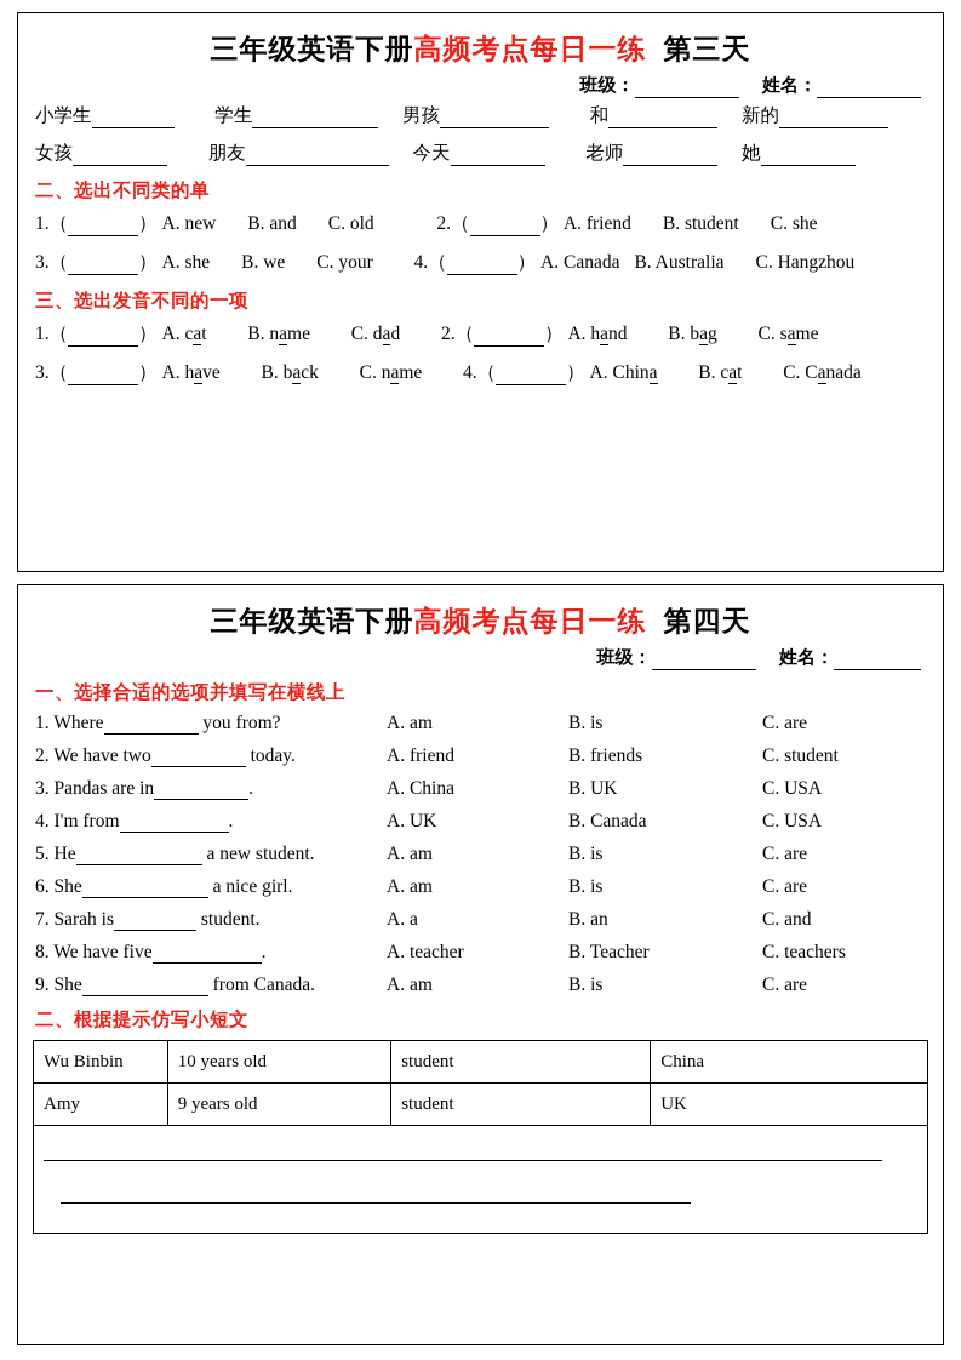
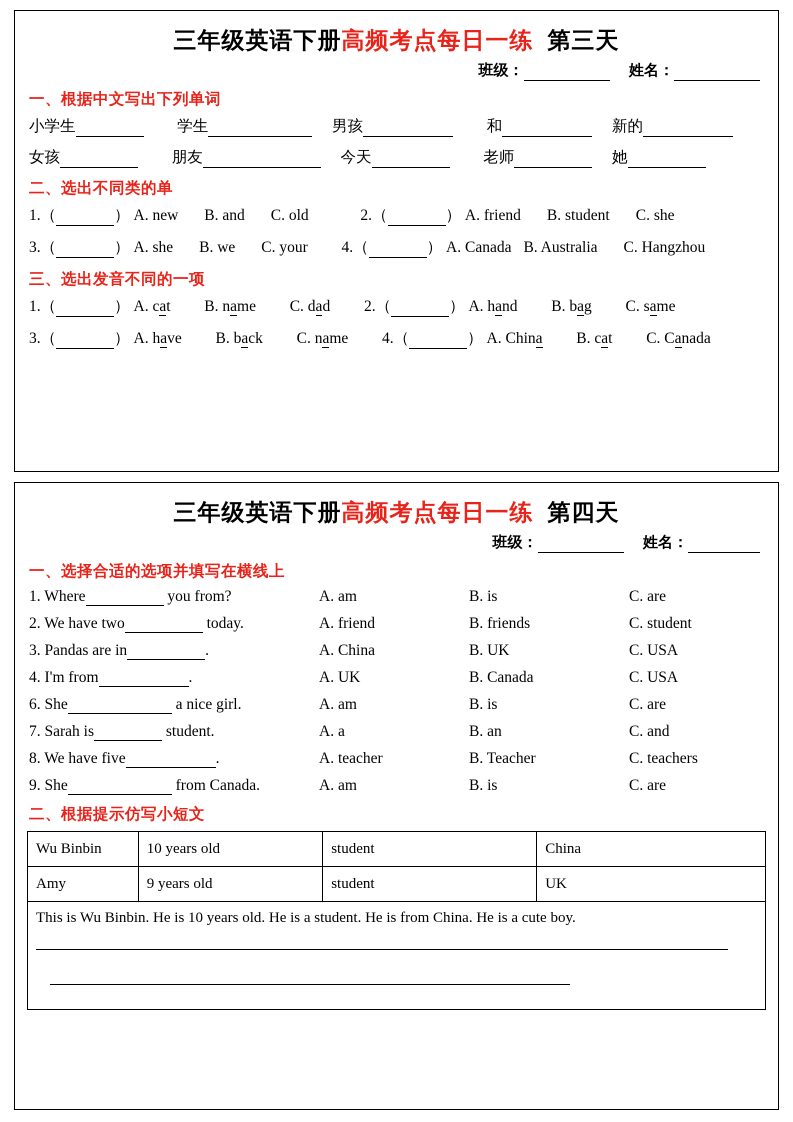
  三年级英语下册高频考点每日一练 第三天
  班级： 姓名：
+ 一、根据中文写出下列单词
  小学生 学生 男孩 和 新的
  女孩 朋友 今天 老师 她
  二、选出不同类的单
  1.（ ） A. new B. and C. old 2.（ ） A. friend B. student C. she
  3.（ ） A. she B. we C. your 4.（ ） A. Canada B. Australia C. Hangzhou
  三、选出发音不同的一项
  1.（ ） A. cat B. name C. dad 2.（ ） A. hand B. bag C. same
  3.（ ） A. have B. back C. name 4.（ ） A. China B. cat C. Canada
  三年级英语下册高频考点每日一练 第四天
  班级： 姓名：
  一、选择合适的选项并填写在横线上
  1. Where you from? A. am B. is C. are
  2. We have two today. A. friend B. friends C. student
  3. Pandas are in . A. China B. UK C. USA
  4. I'm from . A. UK B. Canada C. USA
- 5. He a new student. A. am B. is C. are
  6. She a nice girl. A. am B. is C. are
  7. Sarah is student. A. a B. an C. and
  8. We have five . A. teacher B. Teacher C. teachers
  9. She from Canada. A. am B. is C. are
  二、根据提示仿写小短文
  Wu Binbin	10 years old	student	China
  Amy	9 years old	student	UK
+ This is Wu Binbin. He is 10 years old. He is a student. He is from China. He is a cute boy.
